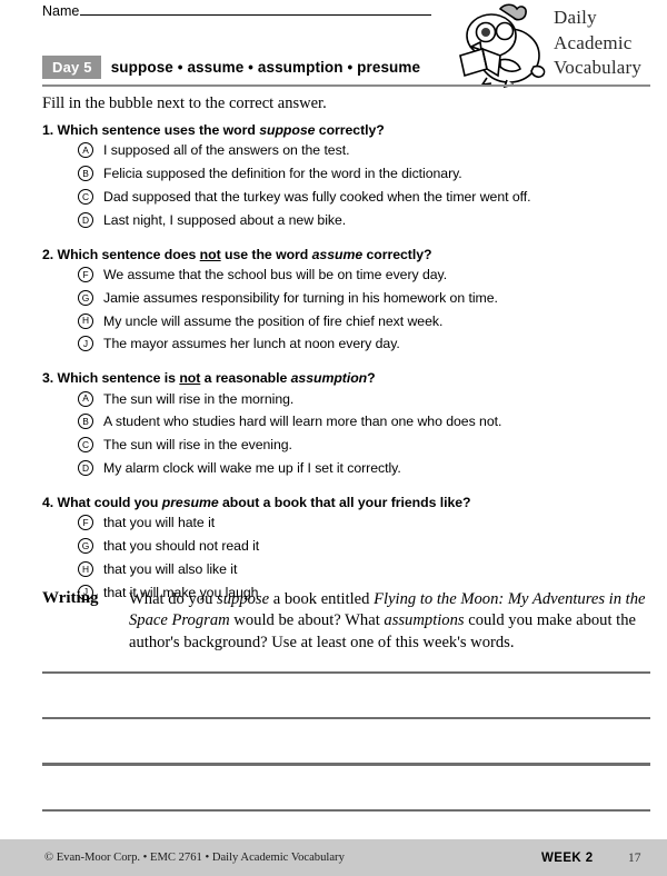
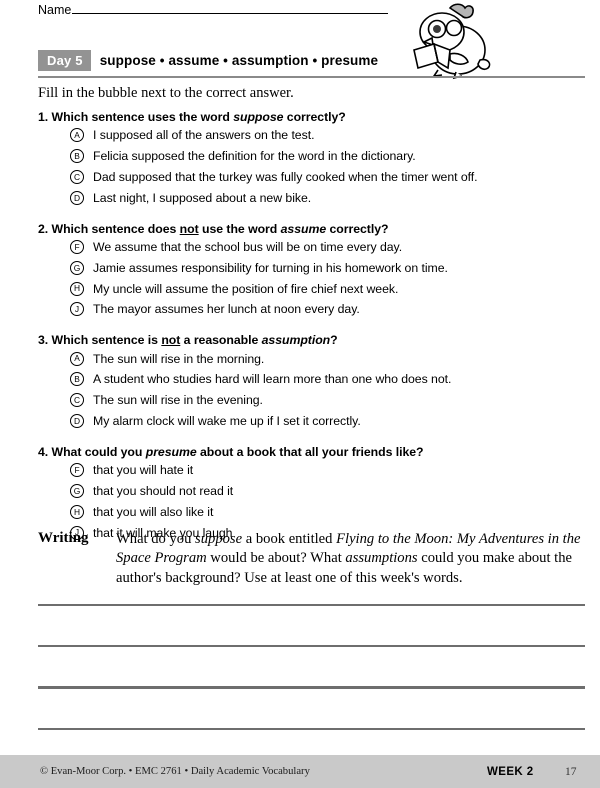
  Name
- Daily
- Academic
- Vocabulary
  Day 5
  suppose • assume • assumption • presume
  Fill in the bubble next to the correct answer.
  1. Which sentence uses the word suppose correctly?
  A
  I supposed all of the answers on the test.
  B
  Felicia supposed the definition for the word in the dictionary.
  C
  Dad supposed that the turkey was fully cooked when the timer went off.
  D
  Last night, I supposed about a new bike.
  2. Which sentence does not use the word assume correctly?
  F
  We assume that the school bus will be on time every day.
  G
  Jamie assumes responsibility for turning in his homework on time.
  H
  My uncle will assume the position of fire chief next week.
  J
  The mayor assumes her lunch at noon every day.
  3. Which sentence is not a reasonable assumption?
  A
  The sun will rise in the morning.
  B
  A student who studies hard will learn more than one who does not.
  C
  The sun will rise in the evening.
  D
  My alarm clock will wake me up if I set it correctly.
  4. What could you presume about a book that all your friends like?
  F
  that you will hate it
  G
  that you should not read it
  H
  that you will also like it
  J
  that it will make you laugh
  Writing
  What do you suppose a book entitled Flying to the Moon: My Adventures in the Space Program would be about? What assumptions could you make about the author's background? Use at least one of this week's words.
  © Evan-Moor Corp. • EMC 2761 • Daily Academic Vocabulary
  WEEK 2
  17
